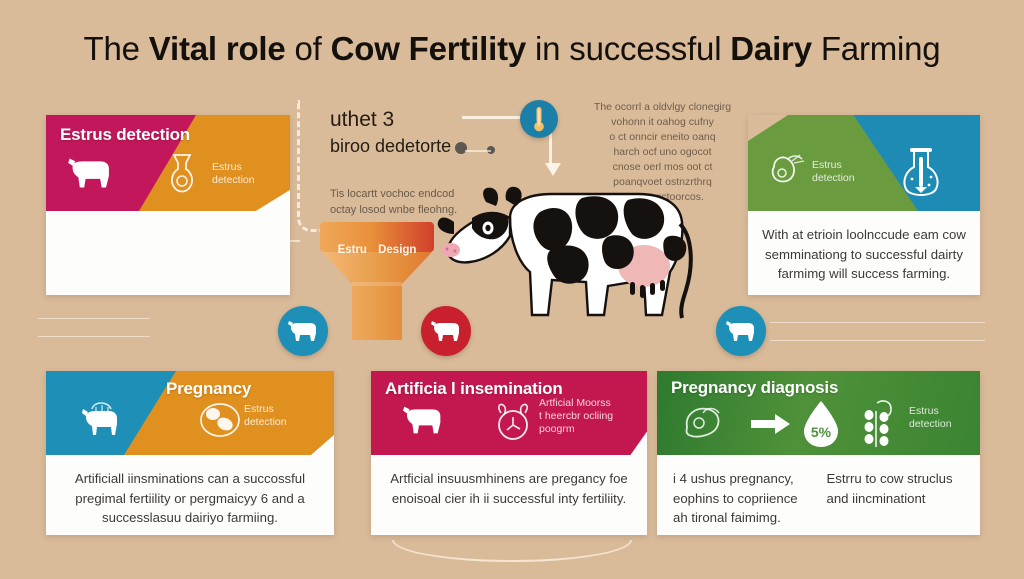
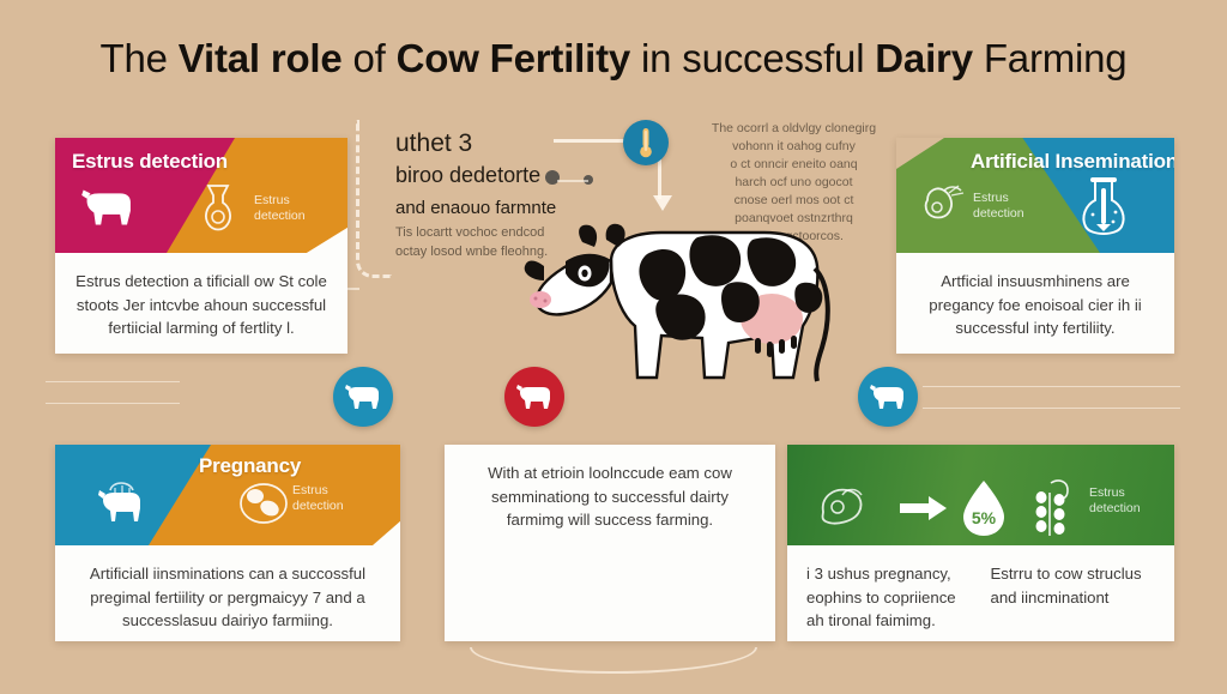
  The Vital role of Cow Fertility in successful Dairy Farming
  uthet 3
  biroo dedetorte
+ and enaouo farmnte
  Tis locartt vochoc endcod
  octay losod wnbe fleohng.
  The ocorrl a oldvlgy clonegirg
  vohonn it oahog cufny
  o ct onncir eneito oanq
  harch ocf uno ogocot
  cnose oerl mos oot ct
  poanqvoet ostnzrthrq
- Estru
- Design
  Estrus detection
  Estrus
  detection
+ Estrus detection a tificiall ow St cole stoots Jer intcvbe ahoun successful fertiicial larming of fertlity l.
+ Artificial Insemination
  Estrus
  detection
- With at etrioin loolnccude eam cow semminationg to successful dairty farmimg will success farming.
+ Artficial insuusmhinens are pregancy foe enoisoal cier ih ii successful inty fertiliity.
  Pregnancy
  Estrus
  detection
- Artificiall iinsminations can a succossful pregimal fertiility or pergmaicyy 6 and a successlasuu dairiyo farmiing.
+ Artificiall iinsminations can a succossful pregimal fertiility or pergmaicyy 7 and a successlasuu dairiyo farmiing.
- Artificia l insemination
- Artficial Moorss
- t heercbr ocliing
- poogrm
- Artficial insuusmhinens are pregancy foe enoisoal cier ih ii successful inty fertiliity.
+ With at etrioin loolnccude eam cow semminationg to successful dairty farmimg will success farming.
- Pregnancy diagnosis
  5%
  Estrus
  detection
- i 4 ushus pregnancy, eophins to copriience ah tironal faimimg.
+ i 3 ushus pregnancy, eophins to copriience ah tironal faimimg.
  Estrru to cow struclus and iincminationt
